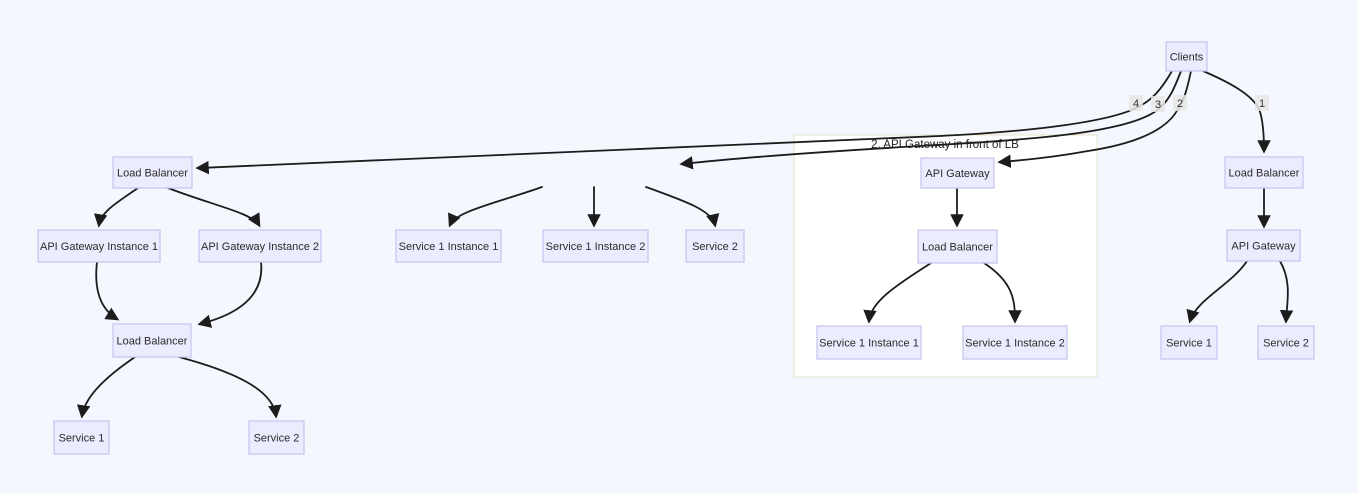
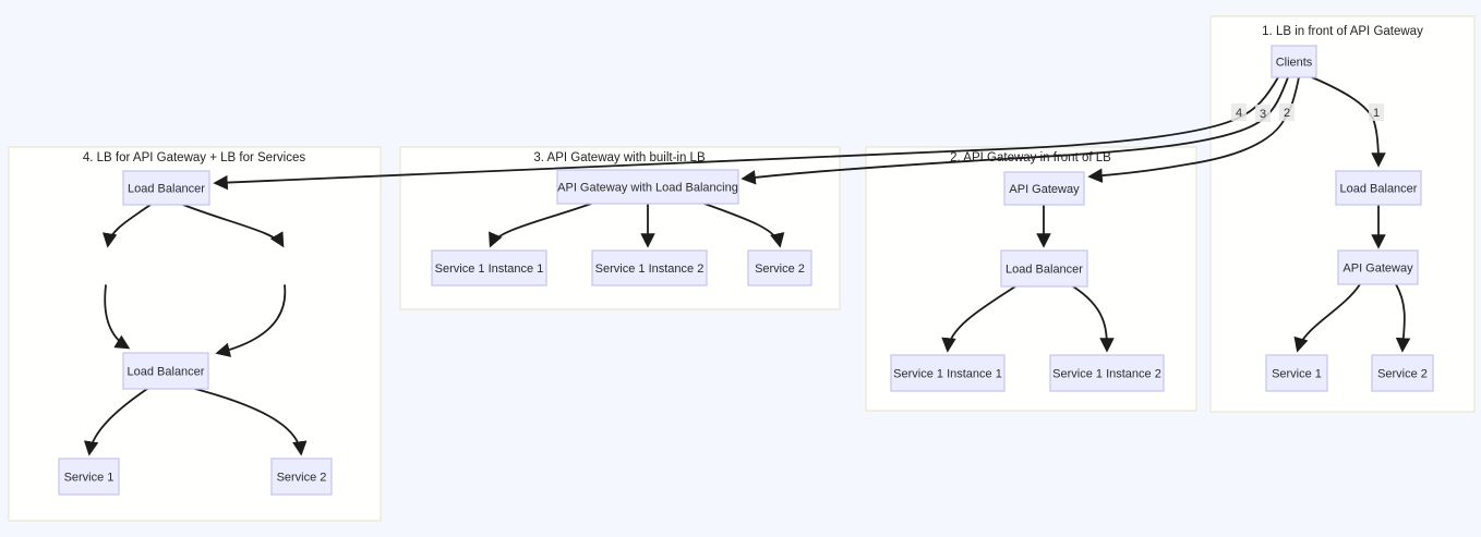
+ 1. LB in front of API Gateway
  2. API Ga in front of LB
+ 3. API Gateway with built-in LB
+ 4. LB for API Gateway + LB for Services
  4
  3
  2
  1
  Clients
  Load Balancer
  API Gateway
  Service 1
  Service 2
  API Gateway
  Load Balancer
  Service 1 Instance 1
  Service 1 Instance 2
+ API Gateway with Load Balancing
  Service 1 Instance 1
  Service 1 Instance 2
  Service 2
  Load Balancer
- API Gateway Instance 1
- API Gateway Instance 2
  Load Balancer
  Service 1
  Service 2
